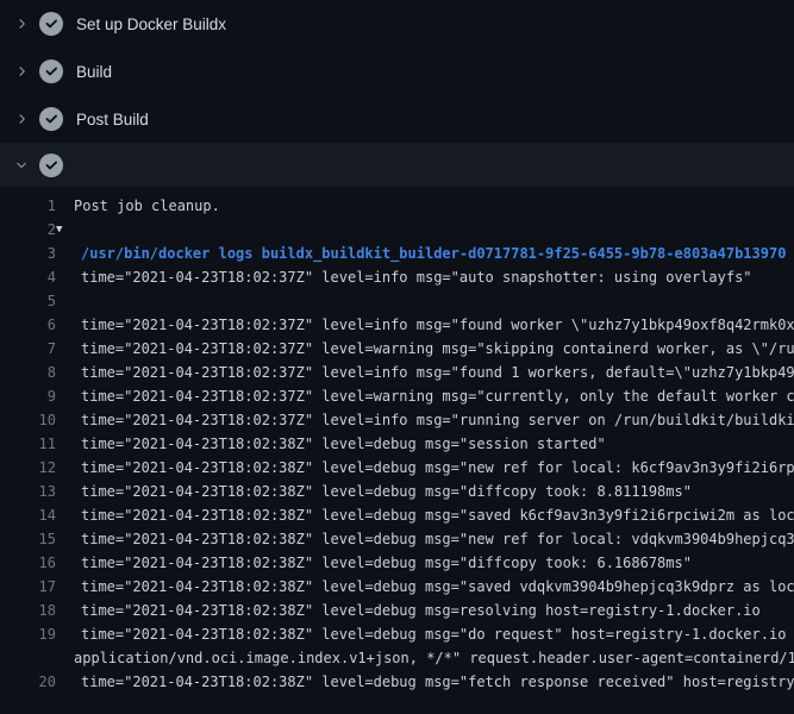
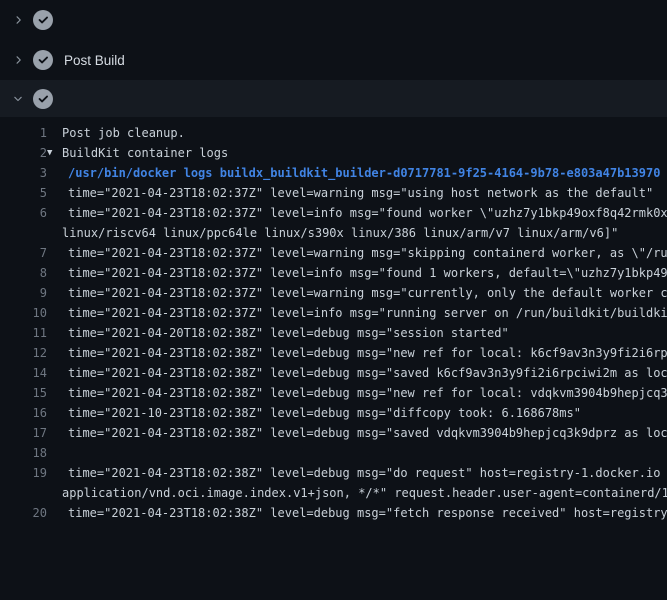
- Set up Docker Buildx
- Build
  Post Build
  1
  Post job cleanup.
  2
  ▼
+ BuildKit container logs
  3
- /usr/bin/docker logs buildx_buildkit_builder-d0717781-9f25-6455-9b78-e803a47b13970
+ /usr/bin/docker logs buildx_buildkit_builder-d0717781-9f25-4164-9b78-e803a47b13970
- 4
- time="2021-04-23T18:02:37Z" level=info msg="auto snapshotter: using overlayfs"
  5
+ time="2021-04-23T18:02:37Z" level=warning msg="using host network as the default"
  6
  time="2021-04-23T18:02:37Z" level=info msg="found worker \"uzhz7y1bkp49oxf8q42rmk0x
+ linux/riscv64 linux/ppc64le linux/s390x linux/386 linux/arm/v7 linux/arm/v6]"
  7
  time="2021-04-23T18:02:37Z" level=warning msg="skipping containerd worker, as \"/ru
  8
  time="2021-04-23T18:02:37Z" level=info msg="found 1 workers, default=\"uzhz7y1bkp49
  9
  time="2021-04-23T18:02:37Z" level=warning msg="currently, only the default worker c
  10
  time="2021-04-23T18:02:37Z" level=info msg="running server on /run/buildkit/buildki
  11
- time="2021-04-23T18:02:38Z" level=debug msg="session started"
+ time="2021-04-20T18:02:38Z" level=debug msg="session started"
  12
  time="2021-04-23T18:02:38Z" level=debug msg="new ref for local: k6cf9av3n3y9fi2i6rp
- 13
- time="2021-04-23T18:02:38Z" level=debug msg="diffcopy took: 8.811198ms"
  14
  time="2021-04-23T18:02:38Z" level=debug msg="saved k6cf9av3n3y9fi2i6rpciwi2m as loc
  15
  time="2021-04-23T18:02:38Z" level=debug msg="new ref for local: vdqkvm3904b9hepjcq3
  16
- time="2021-04-23T18:02:38Z" level=debug msg="diffcopy took: 6.168678ms"
+ time="2021-10-23T18:02:38Z" level=debug msg="diffcopy took: 6.168678ms"
  17
  time="2021-04-23T18:02:38Z" level=debug msg="saved vdqkvm3904b9hepjcq3k9dprz as loc
  18
- time="2021-04-23T18:02:38Z" level=debug msg=resolving host=registry-1.docker.io
  19
  time="2021-04-23T18:02:38Z" level=debug msg="do request" host=registry-1.docker.io
  application/vnd.oci.image.index.v1+json, */*" request.header.user-agent=containerd/1
  20
  time="2021-04-23T18:02:38Z" level=debug msg="fetch response received" host=registry
